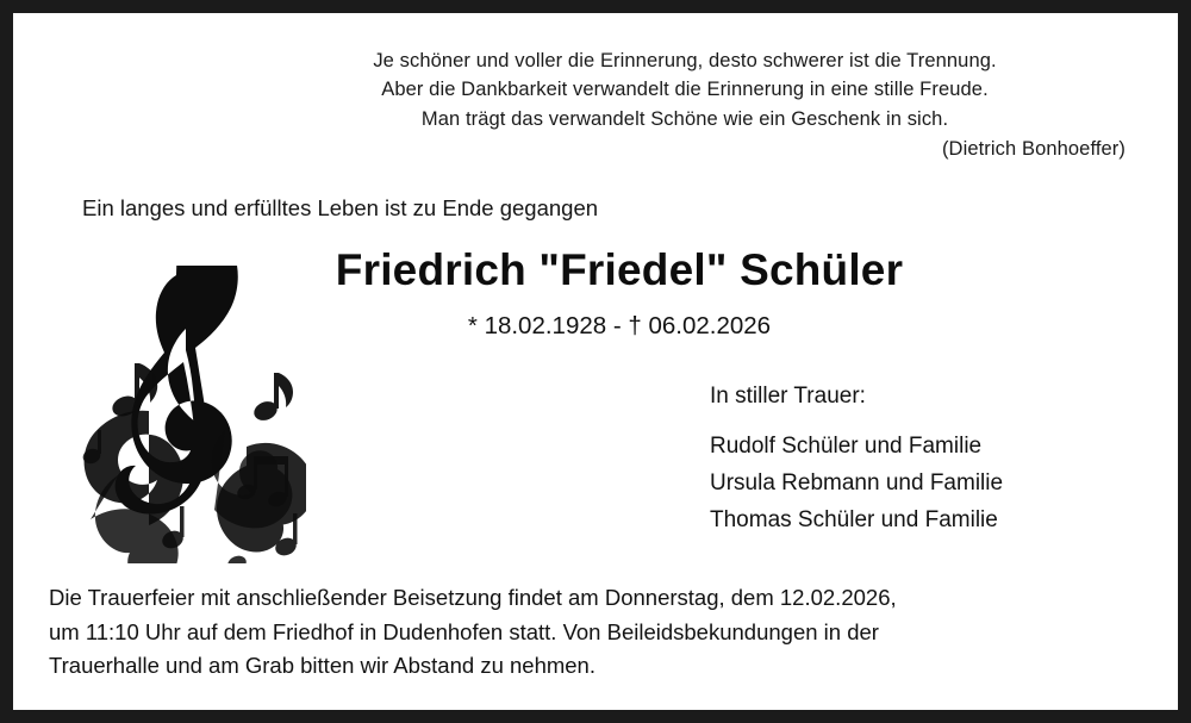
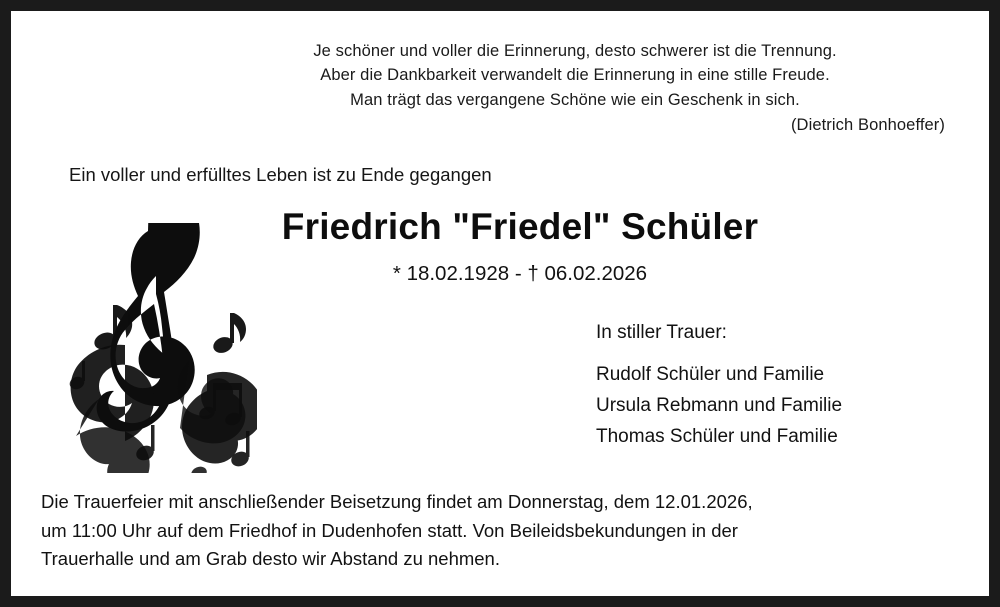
  Je schöner und voller die Erinnerung, desto schwerer ist die Trennung.
  Aber die Dankbarkeit verwandelt die Erinnerung in eine stille Freude.
- Man trägt das verwandelt Schöne wie ein Geschenk in sich.
+ Man trägt das vergangene Schöne wie ein Geschenk in sich.
  (Dietrich Bonhoeffer)
- Ein langes und erfülltes Leben ist zu Ende gegangen
+ Ein voller und erfülltes Leben ist zu Ende gegangen
  Friedrich "Friedel" Schüler
  * 18.02.1928 - † 06.02.2026
  In stiller Trauer:
  Rudolf Schüler und Familie
  Ursula Rebmann und Familie
  Thomas Schüler und Familie
- Die Trauerfeier mit anschließender Beisetzung findet am Donnerstag, dem 12.02.2026,
+ Die Trauerfeier mit anschließender Beisetzung findet am Donnerstag, dem 12.01.2026,
- um 11:10 Uhr auf dem Friedhof in Dudenhofen statt. Von Beileidsbekundungen in der
+ um 11:00 Uhr auf dem Friedhof in Dudenhofen statt. Von Beileidsbekundungen in der
- Trauerhalle und am Grab bitten wir Abstand zu nehmen.
+ Trauerhalle und am Grab desto wir Abstand zu nehmen.
